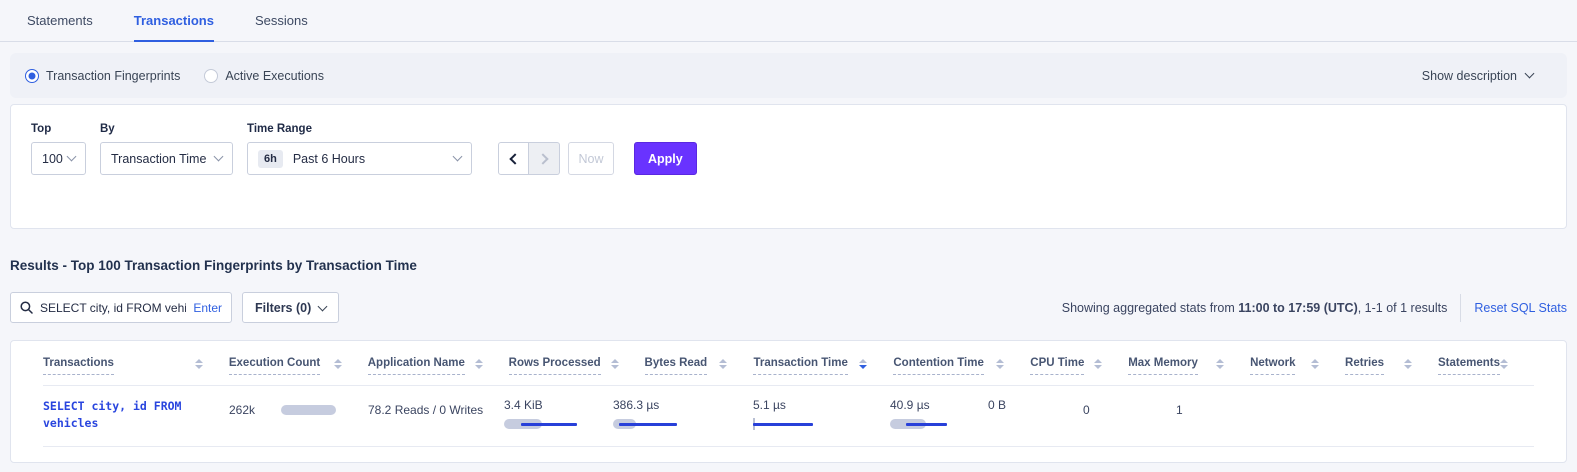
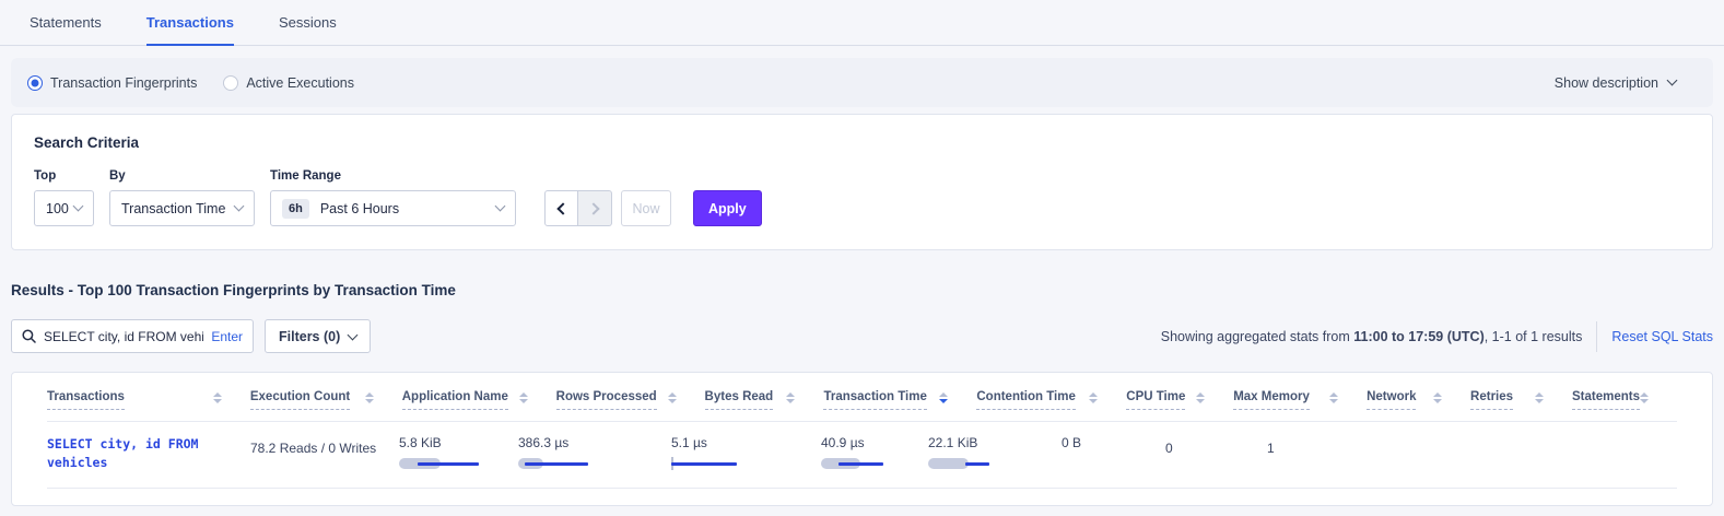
  Statements
  Transactions
  Sessions
  Transaction Fingerprints
  Active Executions
  Show description
+ Search Criteria
  Top
  100
  By
  Transaction Time
  Time Range
  6h
  Past 6 Hours
  Now
  Apply
  Results - Top 100 Transaction Fingerprints by Transaction Time
  SELECT city, id FROM vehi
  Enter
  Filters (0)
  Showing aggregated stats from 11:00 to 17:59 (UTC), 1-1 of 1 results
  Reset SQL Stats
  Transactions
  Execution Count
  Application Name
  Rows Processed
  Bytes Read
  Transaction Time
  Contention Time
  CPU Time
  Max Memory
  Network
  Retries
  Statements
  SELECT city, id FROM
  vehicles
- 262k
  78.2 Reads / 0 Writes
- 3.4 KiB
+ 5.8 KiB
  386.3 µs
  5.1 µs
  40.9 µs
+ 22.1 KiB
  0 B
  0
  1
